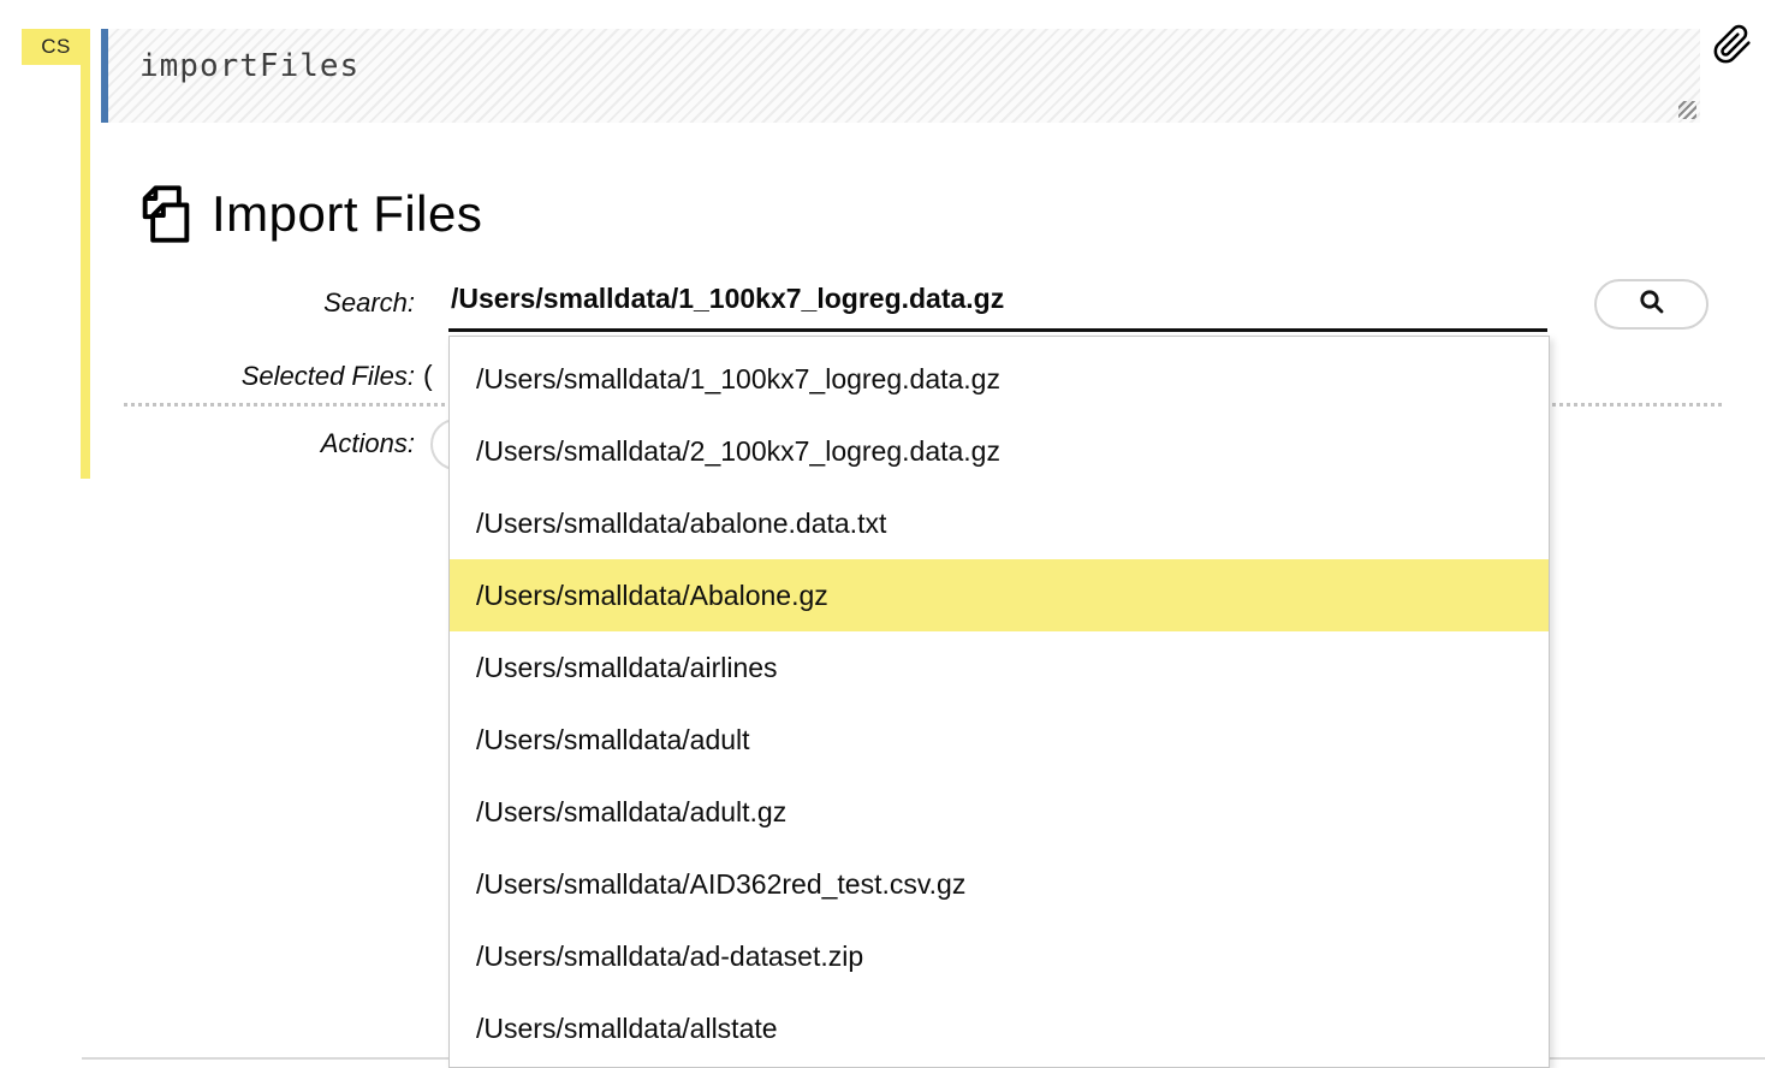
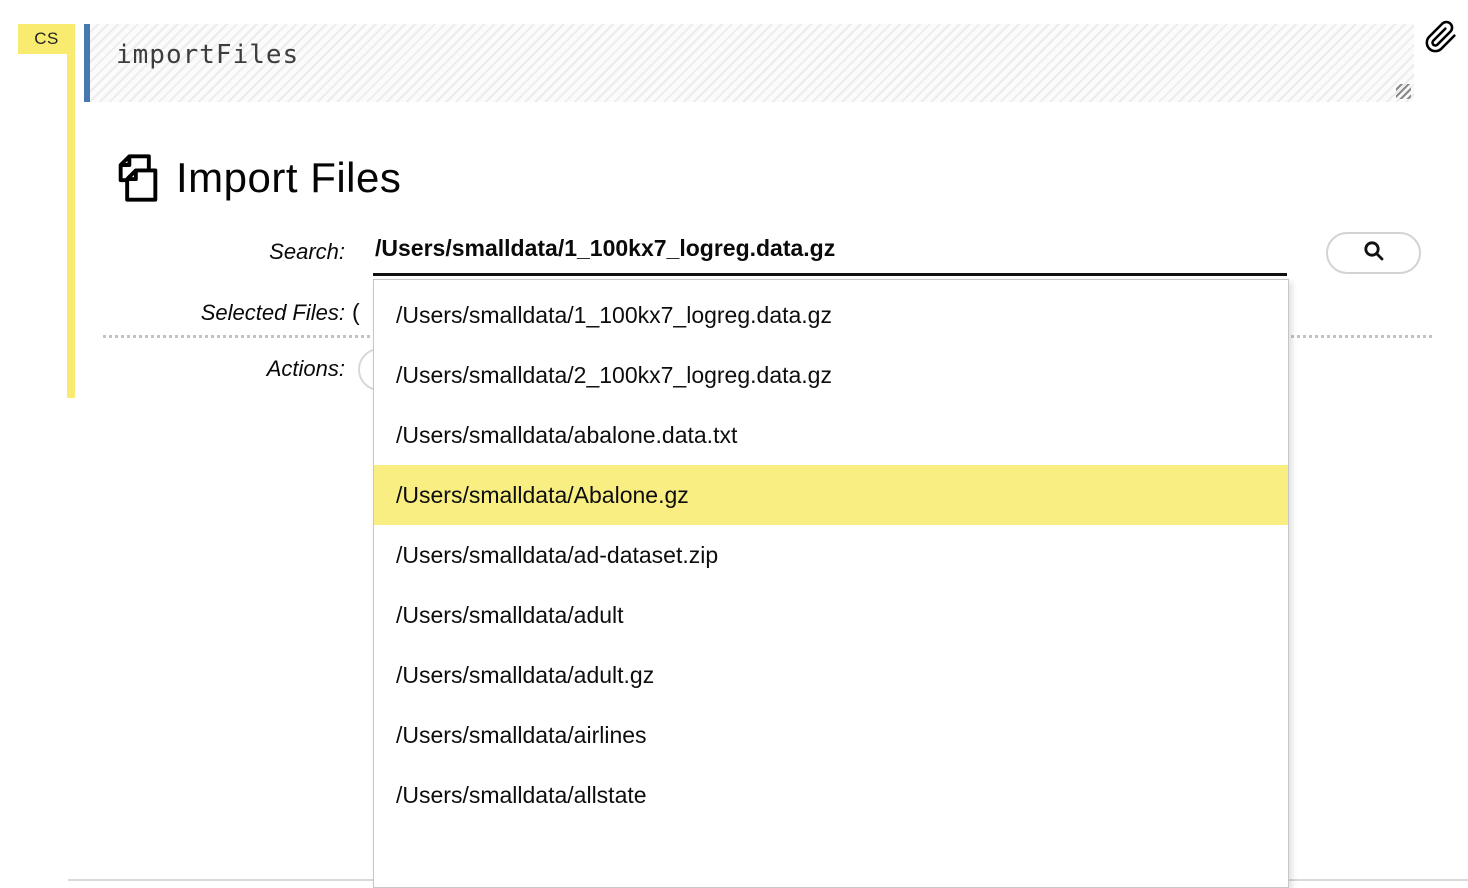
  CS
  importFiles
  Import Files
  Search:
  /Users/smalldata/1_100kx7_logreg.data.gz
  Selected Files:
  (
  Actions:
  /Users/smalldata/1_100kx7_logreg.data.gz
  /Users/smalldata/2_100kx7_logreg.data.gz
  /Users/smalldata/abalone.data.txt
  /Users/smalldata/Abalone.gz
- /Users/smalldata/airlines
+ /Users/smalldata/ad-dataset.zip
  /Users/smalldata/adult
  /Users/smalldata/adult.gz
- /Users/smalldata/AID362red_test.csv.gz
- /Users/smalldata/ad-dataset.zip
+ /Users/smalldata/airlines
  /Users/smalldata/allstate
